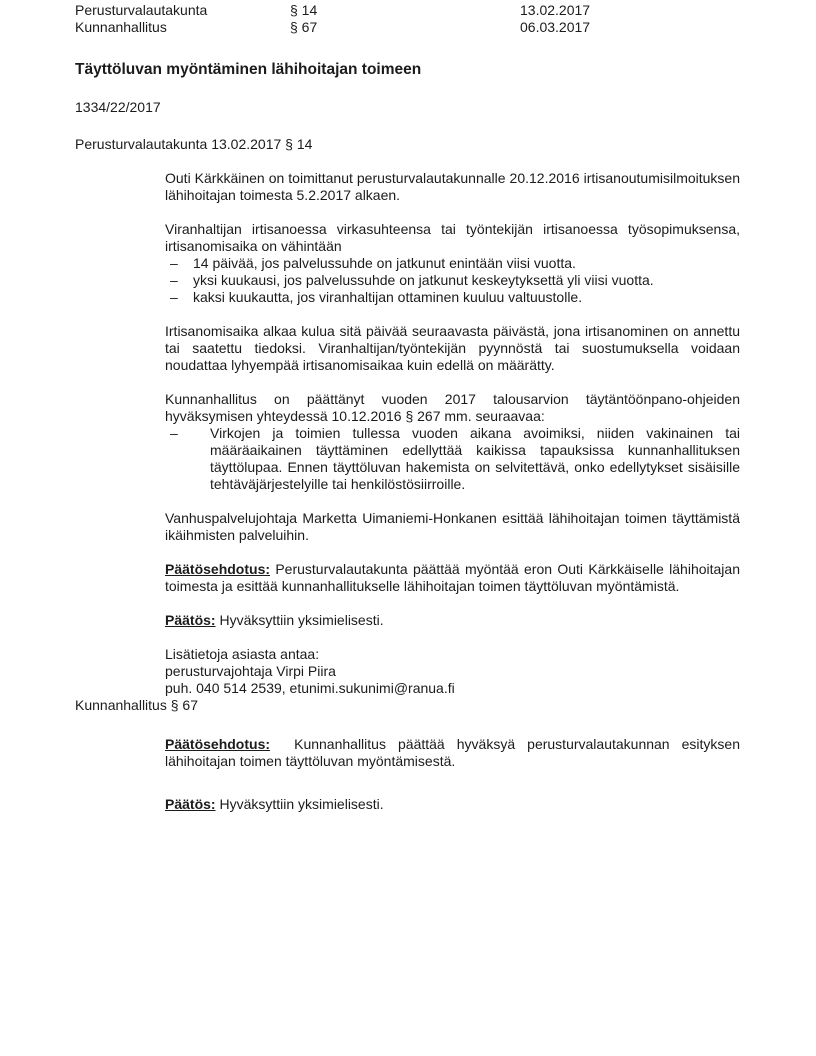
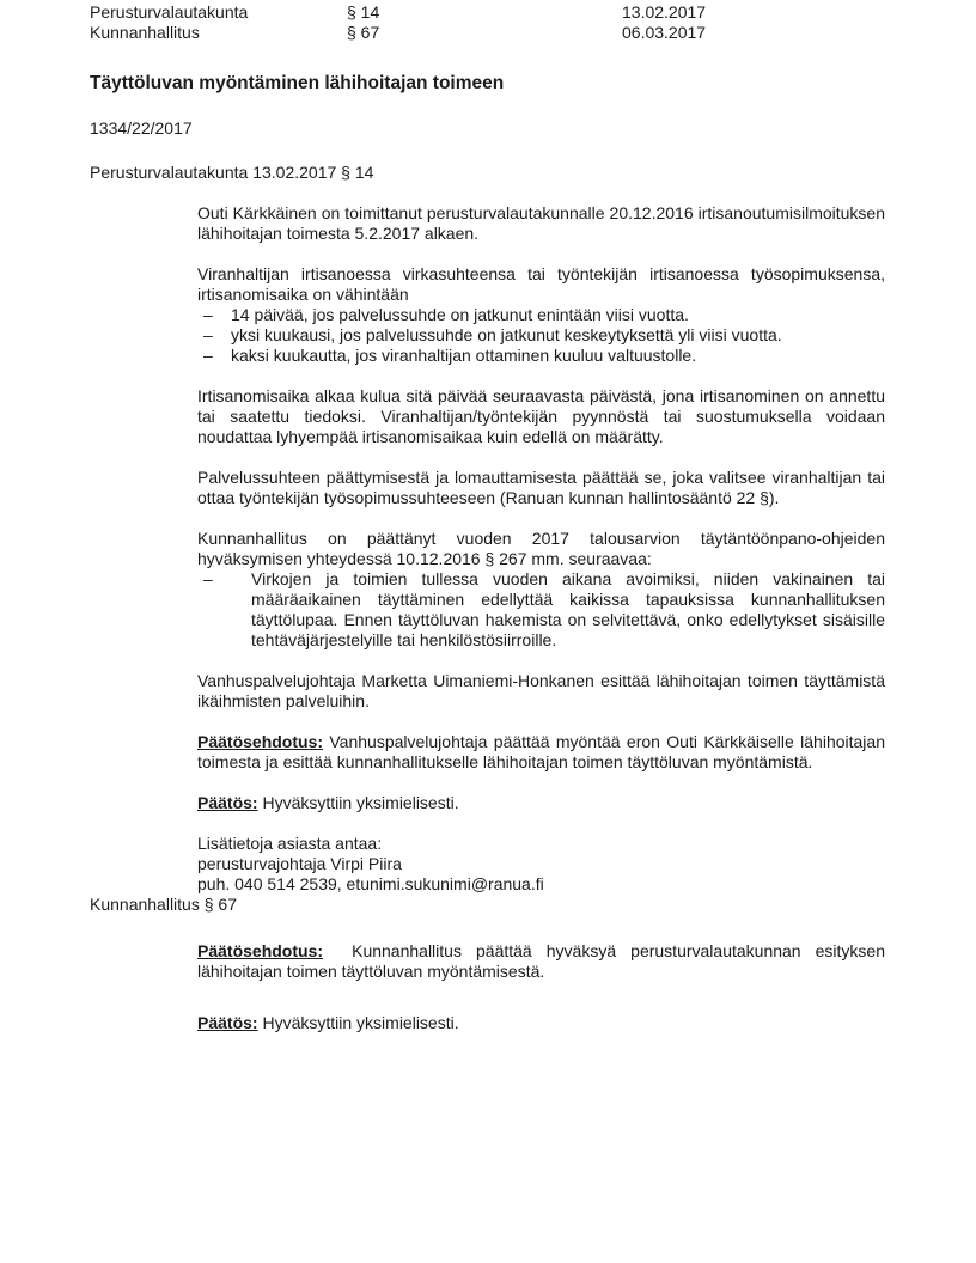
  Perusturvalautakunta
  § 14
  13.02.2017
  Kunnanhallitus
  § 67
  06.03.2017
  Täyttöluvan myöntäminen lähihoitajan toimeen
  1334/22/2017
  Perusturvalautakunta 13.02.2017 § 14
  Outi Kärkkäinen on toimittanut perusturvalautakunnalle 20.12.2016 irtisanoutu­misilmoituksen lähihoitajan toimesta 5.2.2017 alkaen.
  Viranhaltijan irtisanoessa virkasuhteensa tai työntekijän irtisanoessa työsopimuk­sensa, irtisanomisaika on vähintään
  –
  14 päivää, jos palvelussuhde on jatkunut enintään viisi vuotta.
  –
  yksi kuukausi, jos palvelussuhde on jatkunut keskeytyksettä yli viisi vuotta.
  –
  kaksi kuukautta, jos viranhaltijan ottaminen kuuluu valtuustolle.
  Irtisanomisaika alkaa kulua sitä päivää seuraavasta päivästä, jona irtisanominen on annettu tai saatettu tiedoksi. Viranhaltijan/työntekijän pyynnöstä tai suostumuksella voidaan noudattaa lyhyempää irtisanomisaikaa kuin edellä on määrätty.
+ Palvelussuhteen päättymisestä ja lomauttamisesta päättää se, joka valitsee viranhaltijan tai ottaa työntekijän työsopimussuhteeseen (Ranuan kunnan hallintosääntö 22 §).
  Kunnanhallitus on päättänyt vuoden 2017 talousarvion täytäntöönpano-ohjeiden hyväksymisen yhteydessä 10.12.2016 § 267 mm. seuraavaa:
  –
  Virkojen ja toimien tullessa vuoden aikana avoimiksi, niiden vakinainen tai määräaikainen täyttäminen edellyttää kaikissa tapauksissa kunnanhallituk­sen täyttölupaa. Ennen täyttöluvan hakemista on selvitettävä, onko edellytykset sisäisille tehtäväjärjestelyille tai henkilöstösiirroille.
  Vanhuspalvelujohtaja Marketta Uimaniemi-Honkanen esittää lähihoitajan toimen täyttämistä ikäihmisten palveluihin.
- Päätösehdotus: Perusturvalautakunta päättää myöntää eron Outi Kärkkäiselle lähihoitajan toimesta ja esittää kunnanhallitukselle lähihoitajan toimen täyttöluvan myöntämistä.
+ Päätösehdotus: Vanhuspalvelujohtaja päättää myöntää eron Outi Kärkkäiselle lähihoitajan toimesta ja esittää kunnanhallitukselle lähihoitajan toimen täyttöluvan myöntämistä.
  Päätös: Hyväksyttiin yksimielisesti.
  Lisätietoja asiasta antaa:
  perusturvajohtaja Virpi Piira
  puh. 040 514 2539, etunimi.sukunimi@ranua.fi
  Kunnanhallitus § 67
  Päätösehdotus: Kunnanhallitus päättää hyväksyä perusturvalautakunnan esityksen lähihoitajan toimen täyttöluvan myöntämisestä.
  Päätös: Hyväksyttiin yksimielisesti.
